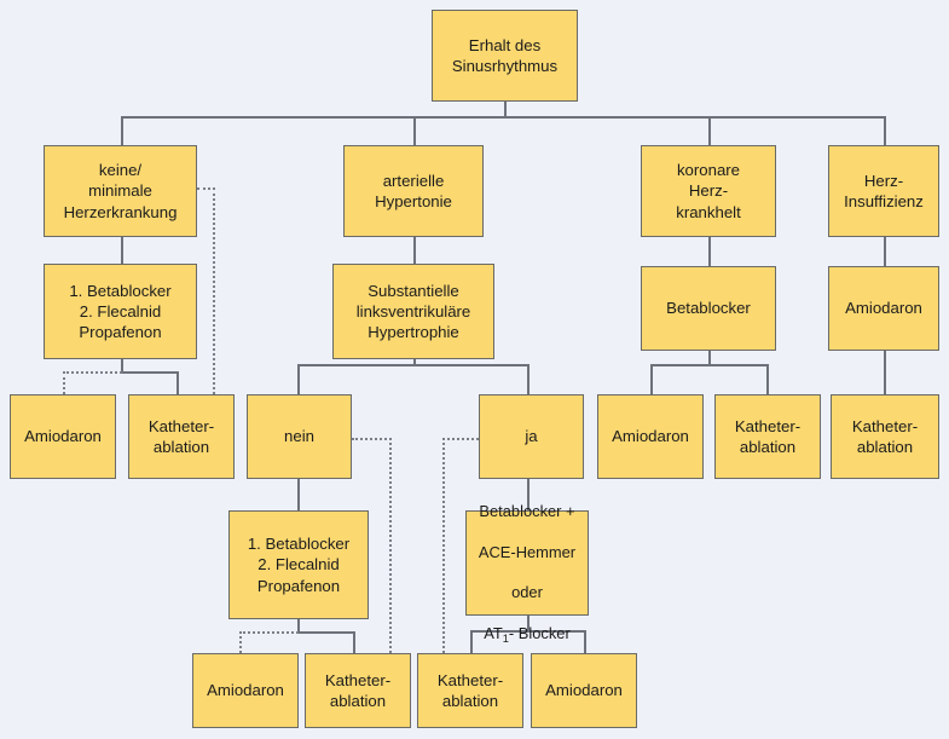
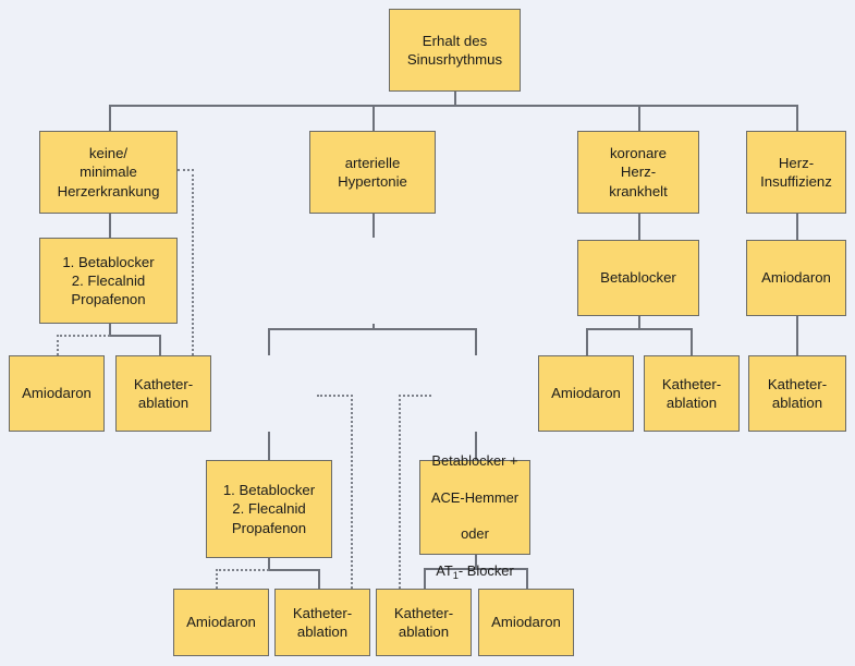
  Erhalt des
  Sinusrhythmus
  keine/
  minimale
  Herzerkrankung
  arterielle
  Hypertonie
  koronare
  Herz-
  krankhelt
  Herz-
  Insuffizienz
  1. Betablocker
  2. Flecalnid
  Propafenon
  Amiodaron
  Katheter-
  ablation
- Substantielle
- linksventrikuläre
- Hypertrophie
- nein
- ja
  1. Betablocker
  2. Flecalnid
  Propafenon
  Amiodaron
  Katheter-
  ablation
  Betablocker +
  ACE-Hemmer
  oder
  AT1- Blocker
  Katheter-
  ablation
  Amiodaron
  Betablocker
  Amiodaron
  Katheter-
  ablation
  Amiodaron
  Katheter-
  ablation
